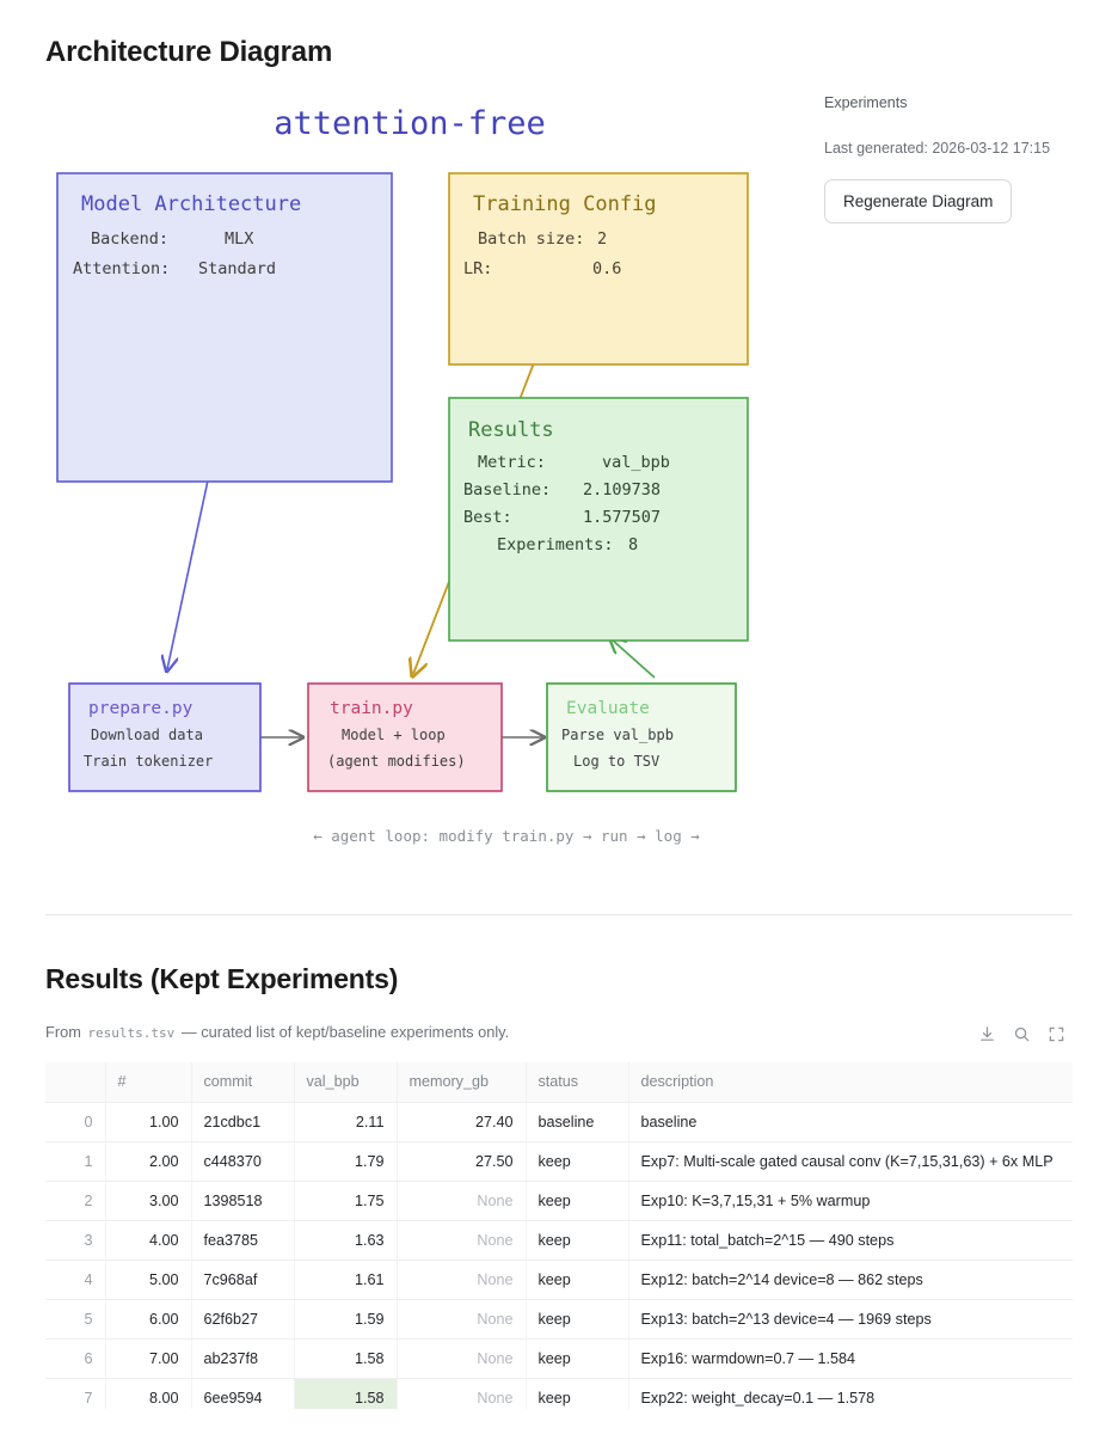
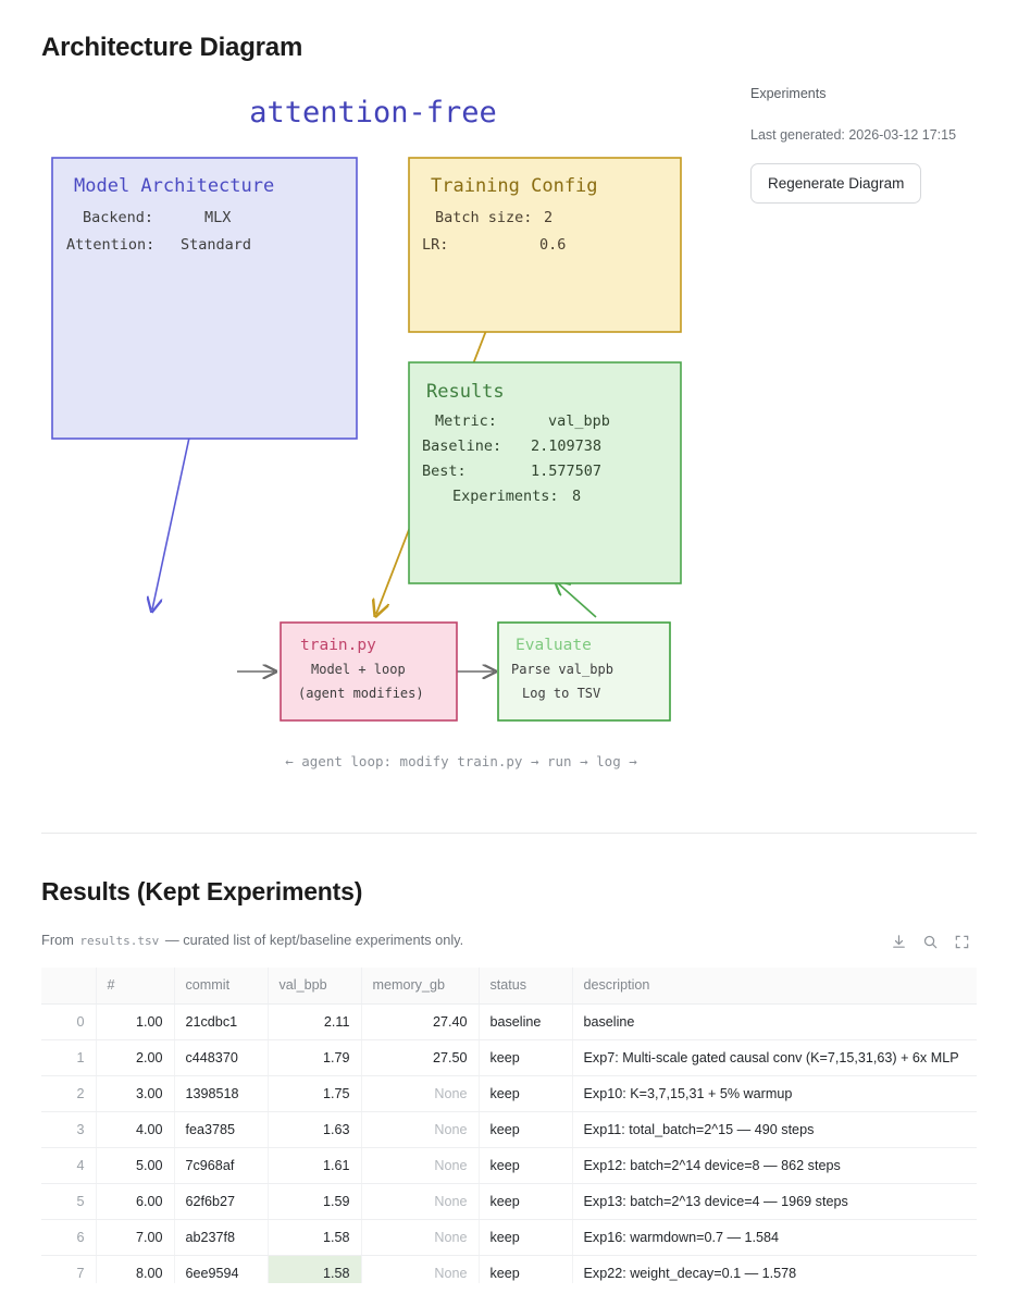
  Architecture Diagram
  attention-free
  Model Architecture
  Backend:
  MLX
  Attention:
  Standard
  Training Config
  Batch size:
  2
  LR:
  0.6
  Results
  Metric:
  val_bpb
  Baseline:
  2.109738
  Best:
  1.577507
  Experiments:
  8
- prepare.py
- Download data
- Train tokenizer
  train.py
  Model + loop
  (agent modifies)
  Evaluate
  Parse val_bpb
  Log to TSV
  ← agent loop: modify train.py → run → log →
  Experiments
  Last generated: 2026-03-12 17:15
  Regenerate Diagram
  Results (Kept Experiments)
  From results.tsv — curated list of kept/baseline experiments only.
  	#	commit	val_bpb	memory_gb	status	description
  0	1.00	21cdbc1	2.11	27.40	baseline	baseline
  1	2.00	c448370	1.79	27.50	keep	Exp7: Multi-scale gated causal conv (K=7,15,31,63) + 6x MLP
  2	3.00	1398518	1.75	None	keep	Exp10: K=3,7,15,31 + 5% warmup
  3	4.00	fea3785	1.63	None	keep	Exp11: total_batch=2^15 — 490 steps
  4	5.00	7c968af	1.61	None	keep	Exp12: batch=2^14 device=8 — 862 steps
  5	6.00	62f6b27	1.59	None	keep	Exp13: batch=2^13 device=4 — 1969 steps
  6	7.00	ab237f8	1.58	None	keep	Exp16: warmdown=0.7 — 1.584
  7	8.00	6ee9594	1.58	None	keep	Exp22: weight_decay=0.1 — 1.578
